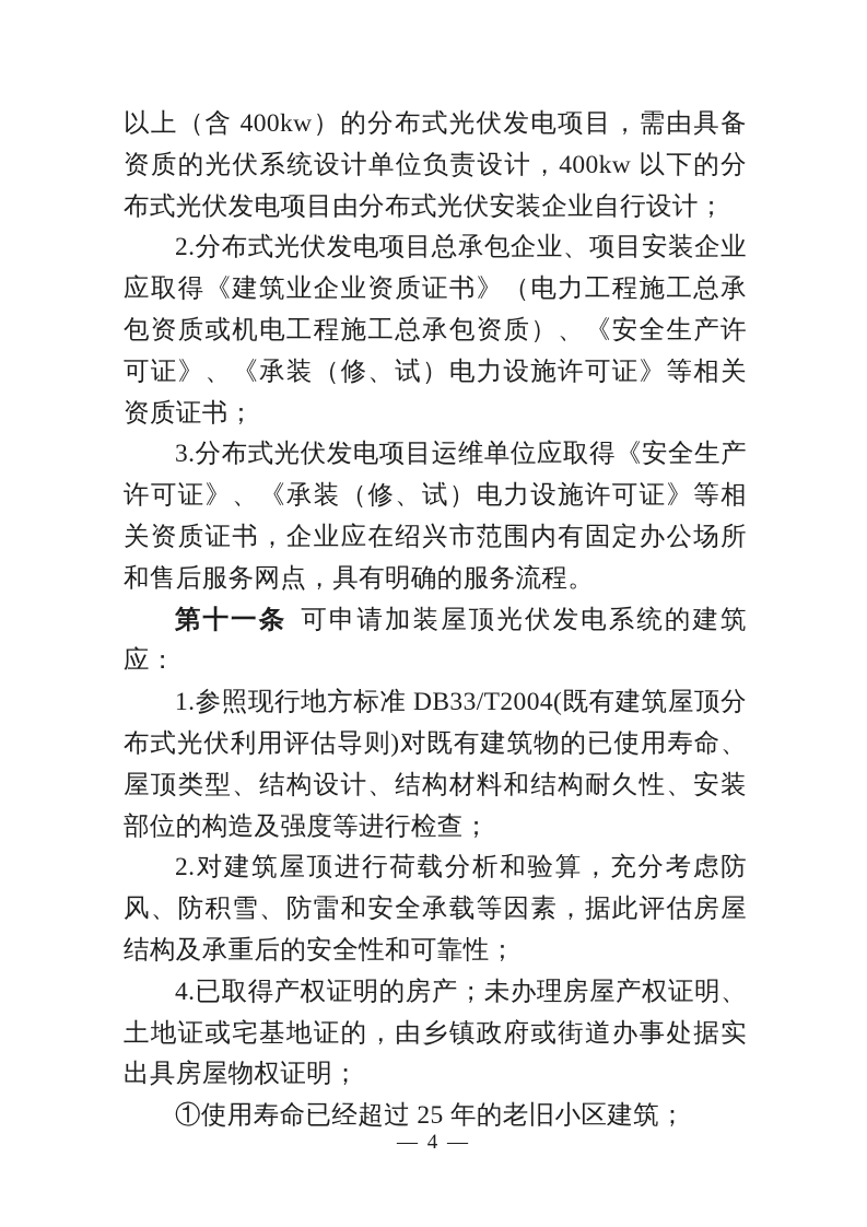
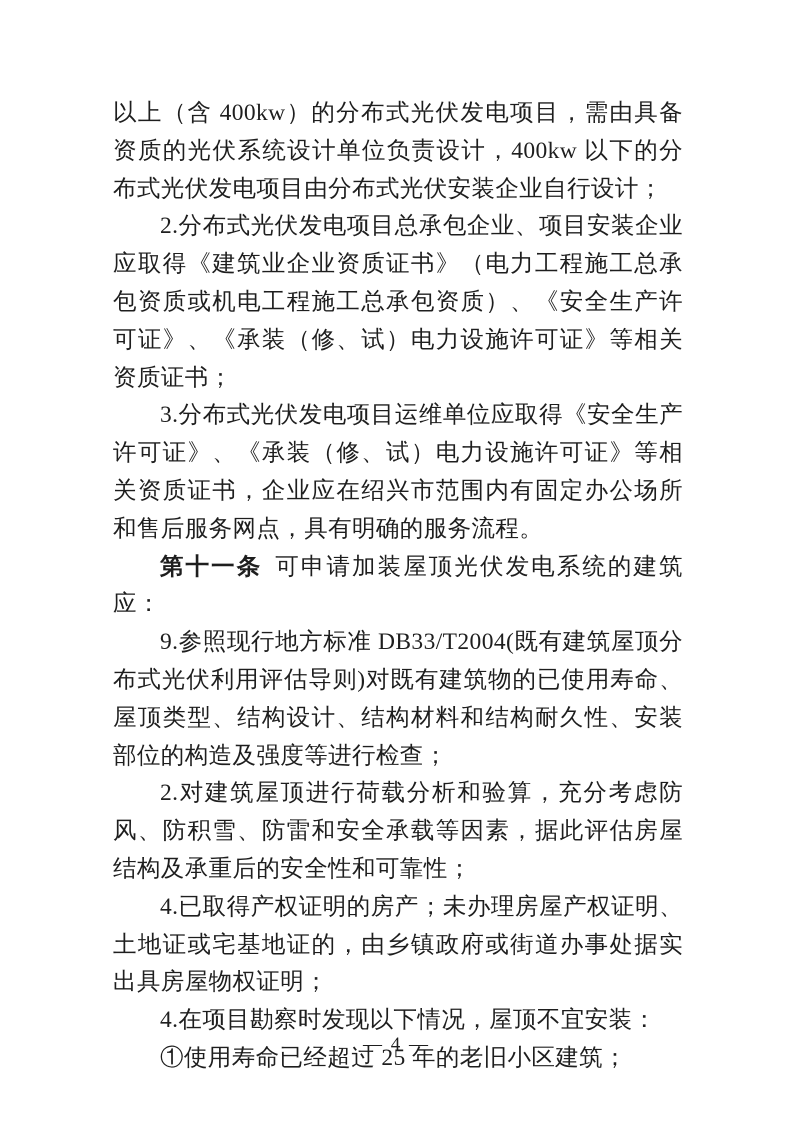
  以上（含 400kw）的分布式光伏发电项目，需由具备资质的光伏系统设计单位负责设计，400kw 以下的分布式光伏发电项目由分布式光伏安装企业自行设计；
  2.分布式光伏发电项目总承包企业、项目安装企业应取得《建筑业企业资质证书》（电力工程施工总承包资质或机电工程施工总承包资质）、《安全生产许可证》、《承装（修、试）电力设施许可证》等相关资质证书；
  3.分布式光伏发电项目运维单位应取得《安全生产许可证》、《承装（修、试）电力设施许可证》等相关资质证书，企业应在绍兴市范围内有固定办公场所和售后服务网点，具有明确的服务流程。
  第十一条 可申请加装屋顶光伏发电系统的建筑应：
- 1.参照现行地方标准 DB33/T2004(既有建筑屋顶分布式光伏利用评估导则)对既有建筑物的已使用寿命、屋顶类型、结构设计、结构材料和结构耐久性、安装部位的构造及强度等进行检查；
+ 9.参照现行地方标准 DB33/T2004(既有建筑屋顶分布式光伏利用评估导则)对既有建筑物的已使用寿命、屋顶类型、结构设计、结构材料和结构耐久性、安装部位的构造及强度等进行检查；
  2.对建筑屋顶进行荷载分析和验算，充分考虑防风、防积雪、防雷和安全承载等因素，据此评估房屋结构及承重后的安全性和可靠性；
  4.已取得产权证明的房产；未办理房屋产权证明、土地证或宅基地证的，由乡镇政府或街道办事处据实出具房屋物权证明；
+ 4.在项目勘察时发现以下情况，屋顶不宜安装：
  ①使用寿命已经超过 25 年的老旧小区建筑；
  — 4 —
